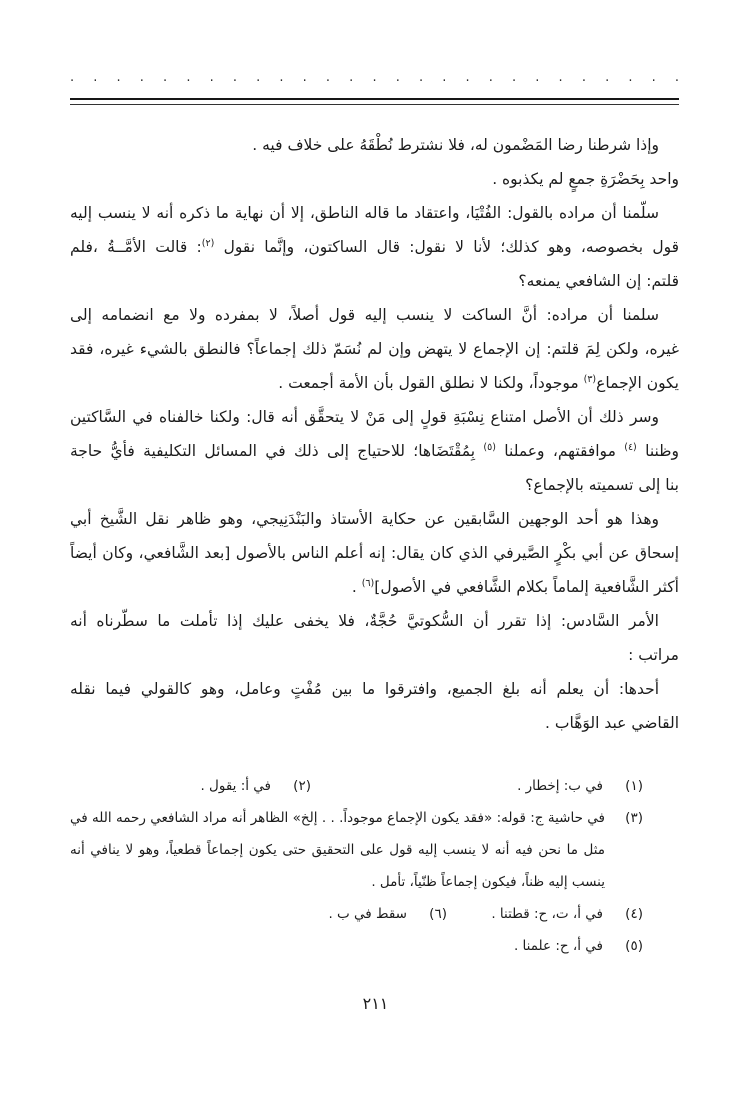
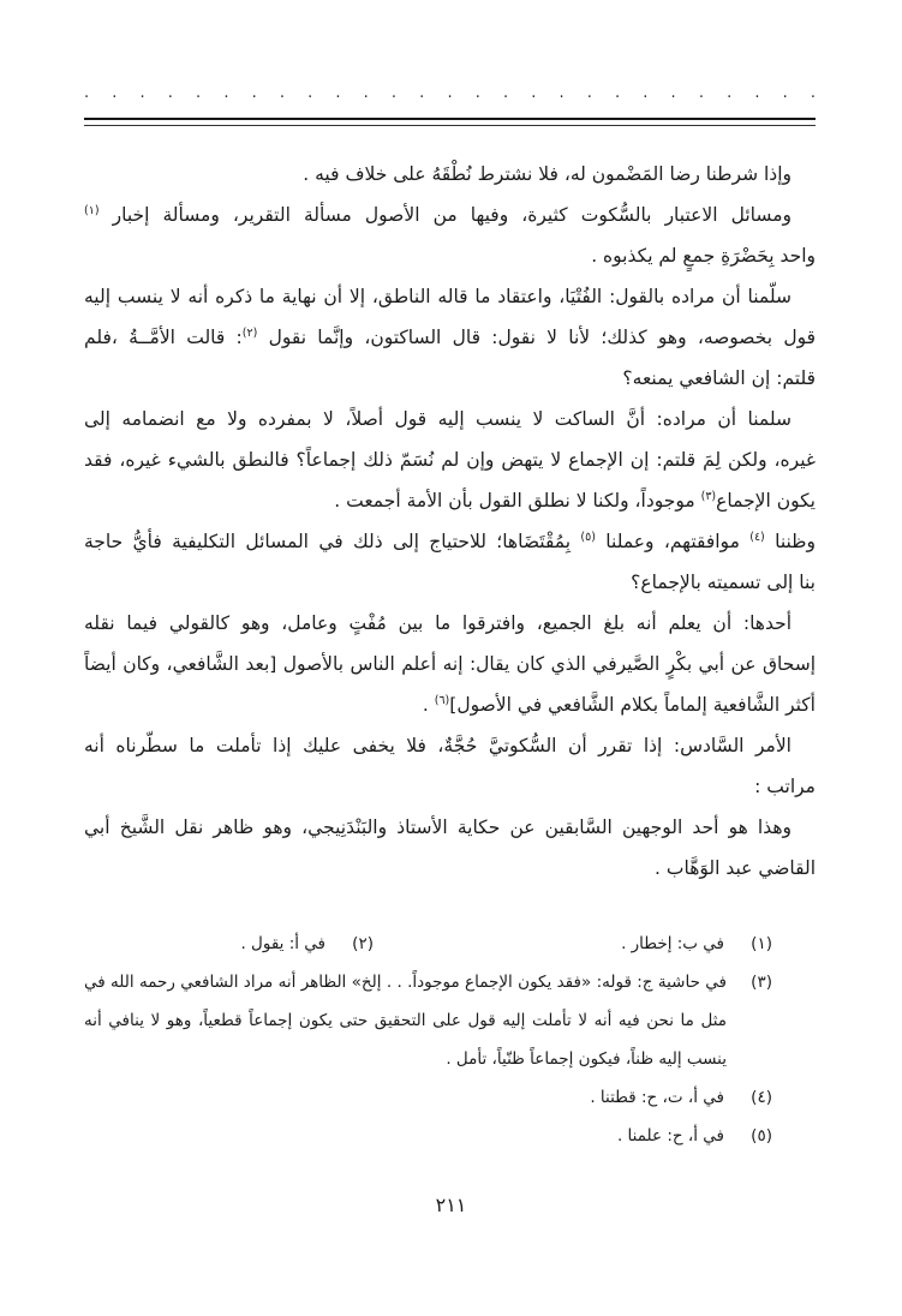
  وإذا شرطنا رضا المَضْمون له، فلا نشترط نُطْقَهُ على خلاف فيه .
+ ومسائل الاعتبار بالسُّكوت كثيرة، وفيها من الأصول مسألة التقرير، ومسألة إخبار (١)
  واحد بِحَضْرَةِ جمعٍ لم يكذبوه .
  سلّمنا أن مراده بالقول: الفُتْيَا، واعتقاد ما قاله الناطق، إلا أن نهاية ما ذكره أنه لا ينسب إليه
  قول بخصوصه، وهو كذلك؛ لأنا لا نقول: قال الساكتون، وإنَّما نقول (٢): قالت الأمَّــةُ ،فلم
  قلتم: إن الشافعي يمنعه؟
  سلمنا أن مراده: أنَّ الساكت لا ينسب إليه قول أصلاً، لا بمفرده ولا مع انضمامه إلى
  غيره، ولكن لِمَ قلتم: إن الإجماع لا يتهض وإن لم نُسَمّ ذلك إجماعاً؟ فالنطق بالشيء غيره، فقد
  يكون الإجماع(٣) موجوداً، ولكنا لا نطلق القول بأن الأمة أجمعت .
- وسر ذلك أن الأصل امتناع نِسْبَةِ قولٍ إلى مَنْ لا يتحقَّق أنه قال: ولكنا خالفناه في السَّاكتين
  وظننا (٤) موافقتهم، وعملنا (٥) بِمُقْتَضَاها؛ للاحتياج إلى ذلك في المسائل التكليفية فأيُّ حاجة
  بنا إلى تسميته بالإجماع؟
- وهذا هو أحد الوجهين السَّابقين عن حكاية الأستاذ والبَنْدَنِيجي، وهو ظاهر نقل الشَّيخ أبي
+ أحدها: أن يعلم أنه بلغ الجميع، وافترقوا ما بين مُفْتٍ وعامل، وهو كالقولي فيما نقله
  إسحاق عن أبي بكْرٍ الصَّيرفي الذي كان يقال: إنه أعلم الناس بالأصول [بعد الشَّافعي، وكان أيضاً
  أكثر الشَّافعية إلماماً بكلام الشَّافعي في الأصول](٦) .
  الأمر السَّادس: إذا تقرر أن السُّكوتيَّ حُجَّةٌ، فلا يخفى عليك إذا تأملت ما سطّرناه أنه
  مراتب :
- أحدها: أن يعلم أنه بلغ الجميع، وافترقوا ما بين مُفْتٍ وعامل، وهو كالقولي فيما نقله
+ وهذا هو أحد الوجهين السَّابقين عن حكاية الأستاذ والبَنْدَنِيجي، وهو ظاهر نقل الشَّيخ أبي
  القاضي عبد الوَهَّاب .
  (١)
  في ب: إخطار .
  (٢)
  في أ: يقول .
  (٣)
  في حاشية ج: قوله: «فقد يكون الإجماع موجوداً. . . إلخ» الظاهر أنه مراد الشافعي رحمه الله في
- مثل ما نحن فيه أنه لا ينسب إليه قول على التحقيق حتى يكون إجماعاً قطعياً، وهو لا ينافي أنه
+ مثل ما نحن فيه أنه لا تأملت إليه قول على التحقيق حتى يكون إجماعاً قطعياً، وهو لا ينافي أنه
  ينسب إليه ظناً، فيكون إجماعاً ظنّياً، تأمل .
  (٤)
  في أ، ت، ح: قطتنا .
- (٦)
- سقط في ب .
  (٥)
  في أ، ح: علمنا .
  ٢١١
